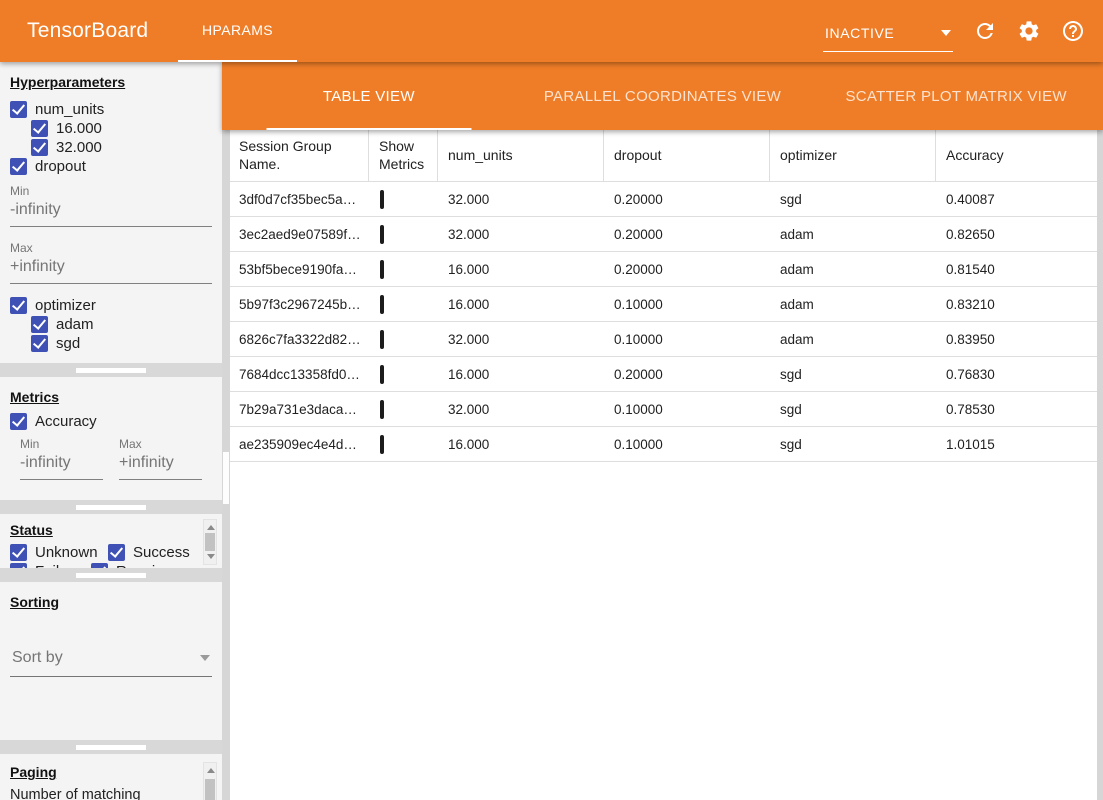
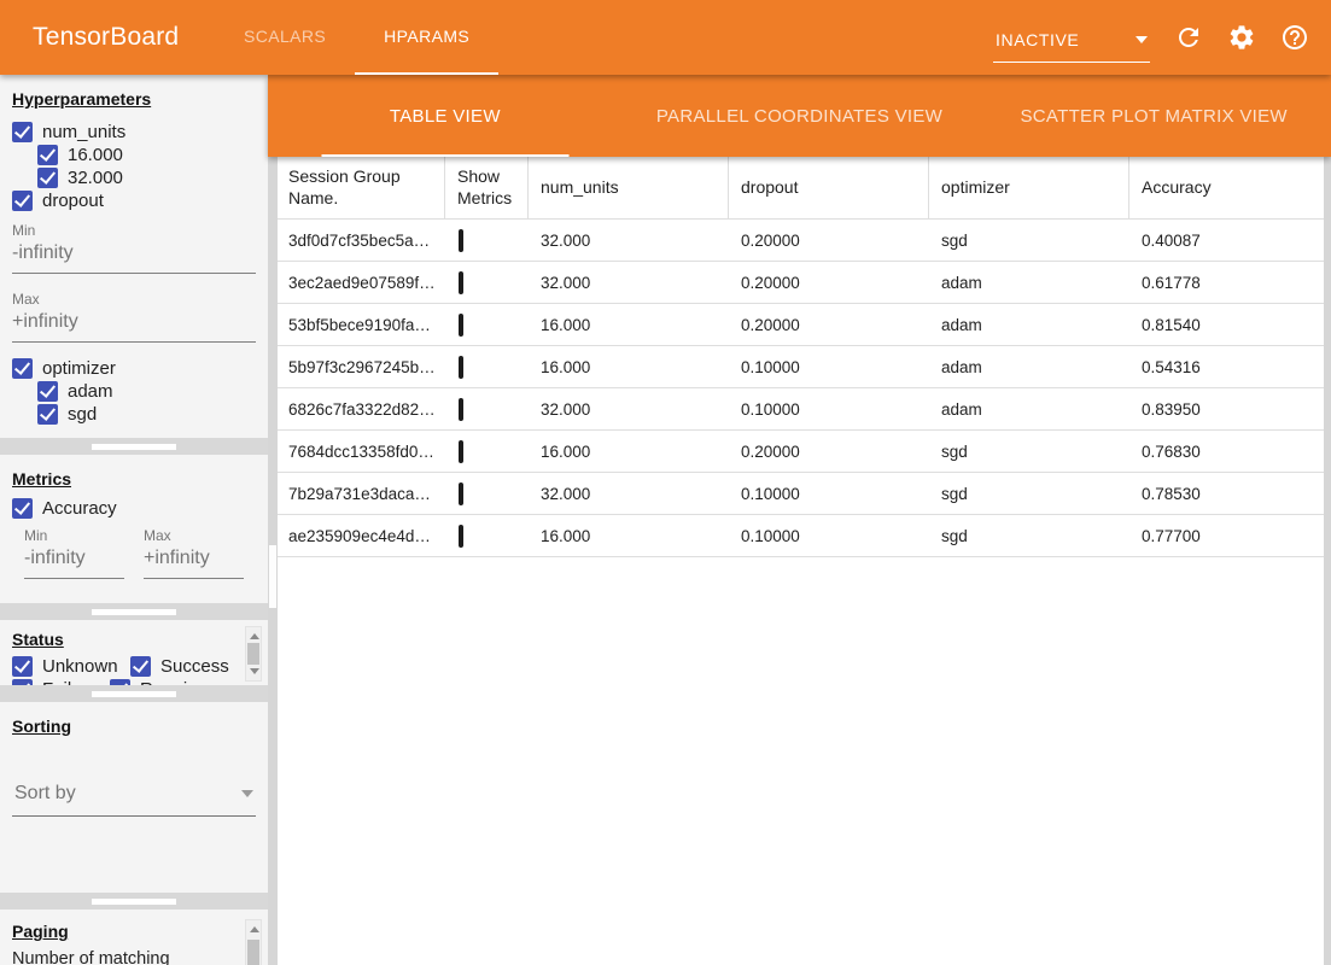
  TensorBoard
+ SCALARS
  HPARAMS
  INACTIVE
  Hyperparameters
  num_units
  16.000
  32.000
  dropout
  Min
  -infinity
  Max
  +infinity
  optimizer
  adam
  sgd
  Metrics
  Accuracy
  Min
  -infinity
  Max
  +infinity
  Status
  Unknown
  Success
  Sorting
  Sort by
  Paging
  TABLE VIEW
  PARALLEL COORDINATES VIEW
  SCATTER PLOT MATRIX VIEW
  Session Group Name.
  Show Metrics
  num_units
  dropout
  optimizer
  Accuracy
  3df0d7cf35bec5a…
  32.000
  0.20000
  sgd
  0.40087
  3ec2aed9e07589f…
  32.000
  0.20000
  adam
- 0.82650
+ 0.61778
  53bf5bece9190fa…
  16.000
  0.20000
  adam
  0.81540
  5b97f3c2967245b…
  16.000
  0.10000
  adam
- 0.83210
+ 0.54316
  6826c7fa3322d82…
  32.000
  0.10000
  adam
  0.83950
  7684dcc13358fd0…
  16.000
  0.20000
  sgd
  0.76830
  7b29a731e3daca…
  32.000
  0.10000
  sgd
  0.78530
  ae235909ec4e4d…
  16.000
  0.10000
  sgd
- 1.01015
+ 0.77700
